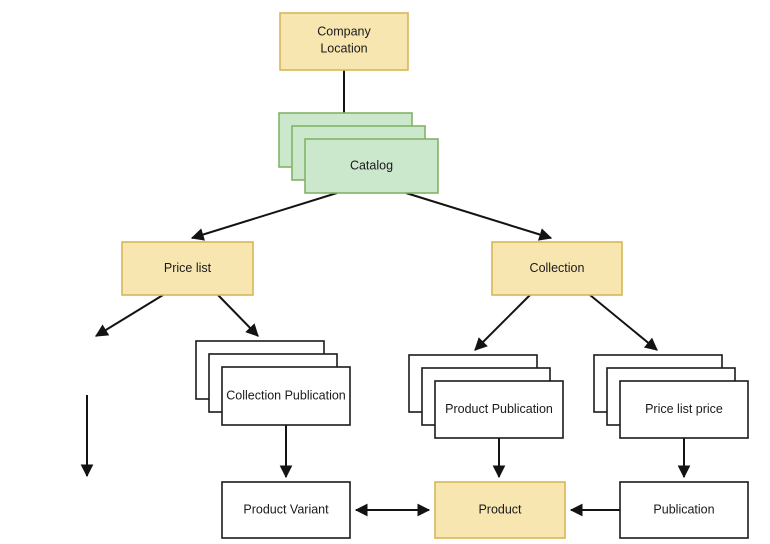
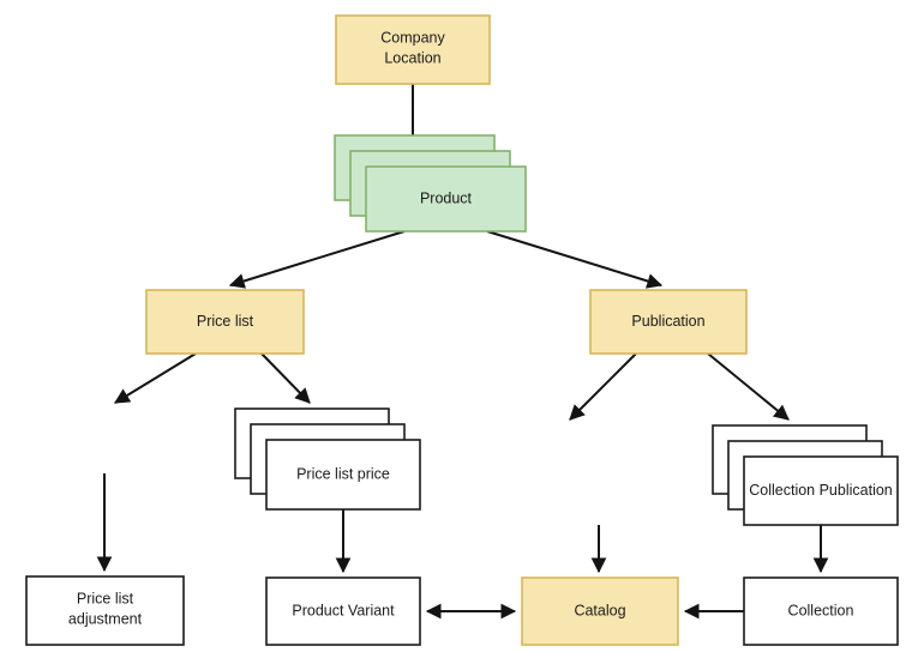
  Company Location
- Catalog
+ Product
  Price list
- Collection
+ Publication
- Collection Publication
+ Price list price
- Product Publication
- Price list price
+ Collection Publication
+ Price list adjustment
  Product Variant
- Product
+ Catalog
- Publication
+ Collection
